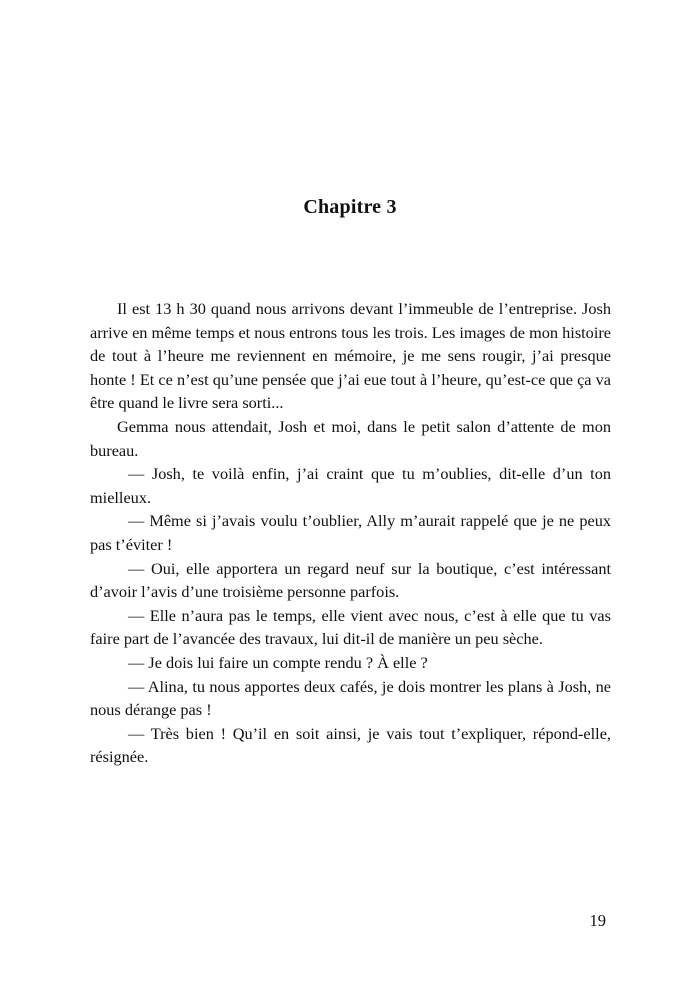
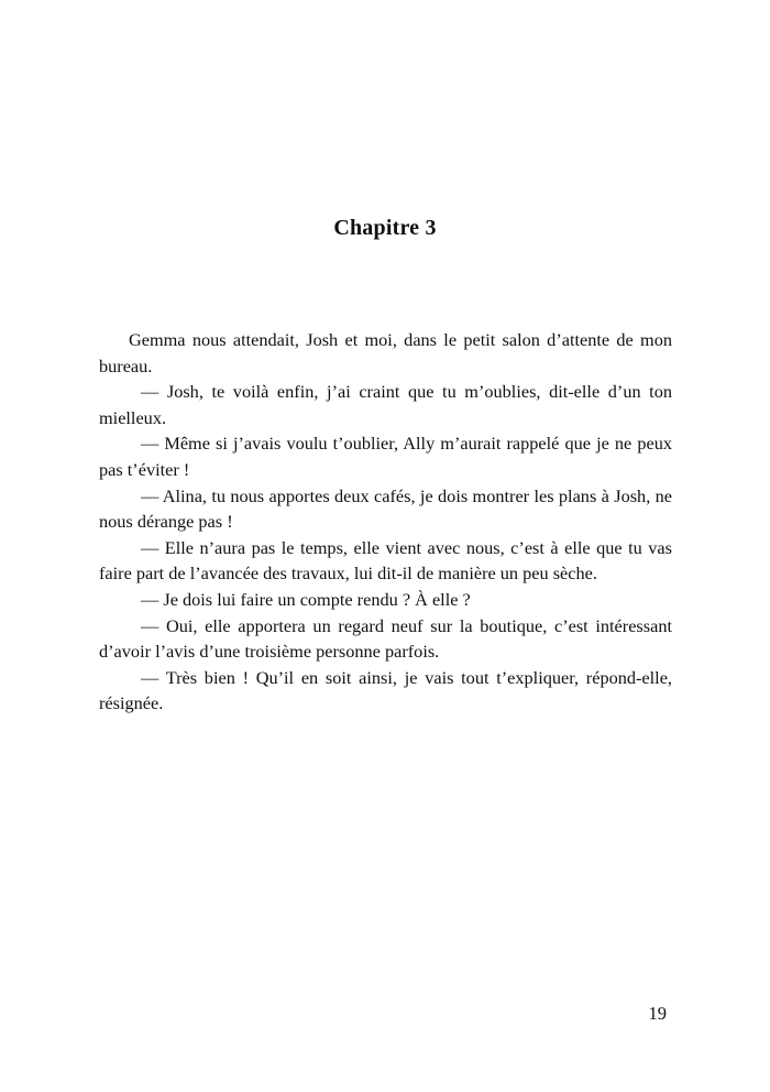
  Chapitre 3
- Il est 13 h 30 quand nous arrivons devant l’immeuble de l’entreprise. Josh arrive en même temps et nous entrons tous les trois. Les images de mon histoire de tout à l’heure me reviennent en mémoire, je me sens rougir, j’ai presque honte ! Et ce n’est qu’une pensée que j’ai eue tout à l’heure, qu’est-ce que ça va être quand le livre sera sorti...
  Gemma nous attendait, Josh et moi, dans le petit salon d’attente de mon bureau.
  — Josh, te voilà enfin, j’ai craint que tu m’oublies, dit-elle d’un ton mielleux.
  — Même si j’avais voulu t’oublier, Ally m’aurait rappelé que je ne peux pas t’éviter !
- — Oui, elle apportera un regard neuf sur la boutique, c’est intéressant d’avoir l’avis d’une troisième personne parfois.
+ — Alina, tu nous apportes deux cafés, je dois montrer les plans à Josh, ne nous dérange pas !
  — Elle n’aura pas le temps, elle vient avec nous, c’est à elle que tu vas faire part de l’avancée des travaux, lui dit-il de manière un peu sèche.
  — Je dois lui faire un compte rendu ? À elle ?
- — Alina, tu nous apportes deux cafés, je dois montrer les plans à Josh, ne nous dérange pas !
+ — Oui, elle apportera un regard neuf sur la boutique, c’est intéressant d’avoir l’avis d’une troisième personne parfois.
  — Très bien ! Qu’il en soit ainsi, je vais tout t’expliquer, répond-elle, résignée.
  19
